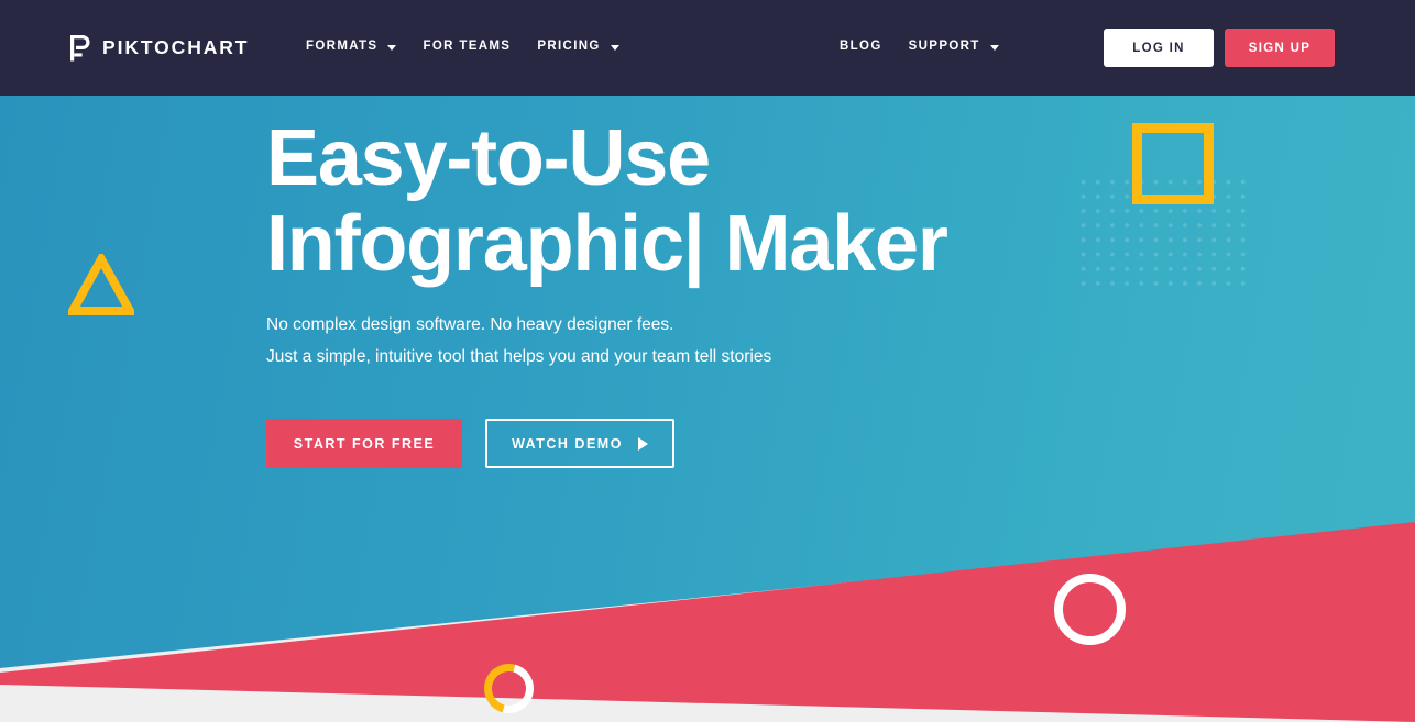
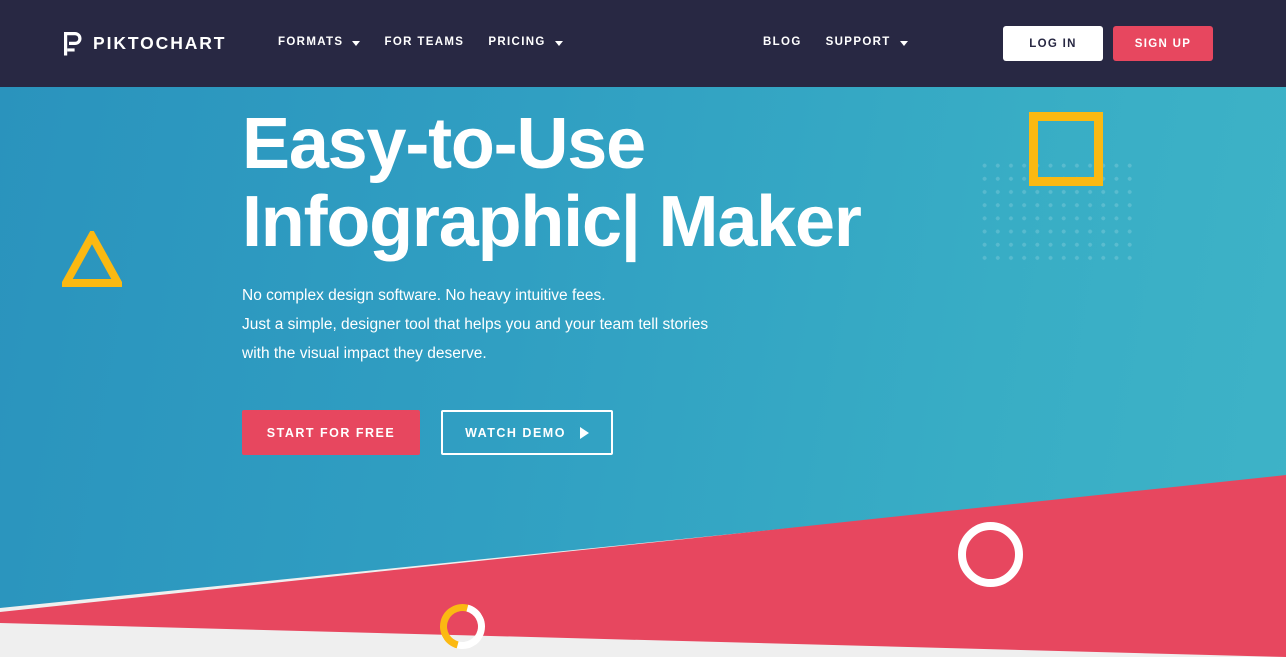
  Easy-to-Use
  Infographic| Maker
- No complex design software. No heavy designer fees.
+ No complex design software. No heavy intuitive fees.
- Just a simple, intuitive tool that helps you and your team tell stories
+ Just a simple, designer tool that helps you and your team tell stories
+ with the visual impact they deserve.
  START FOR FREE
  WATCH DEMO
  PIKTOCHART
  FORMATS
  FOR TEAMS
  PRICING
  BLOG
  SUPPORT
  LOG IN
  SIGN UP
